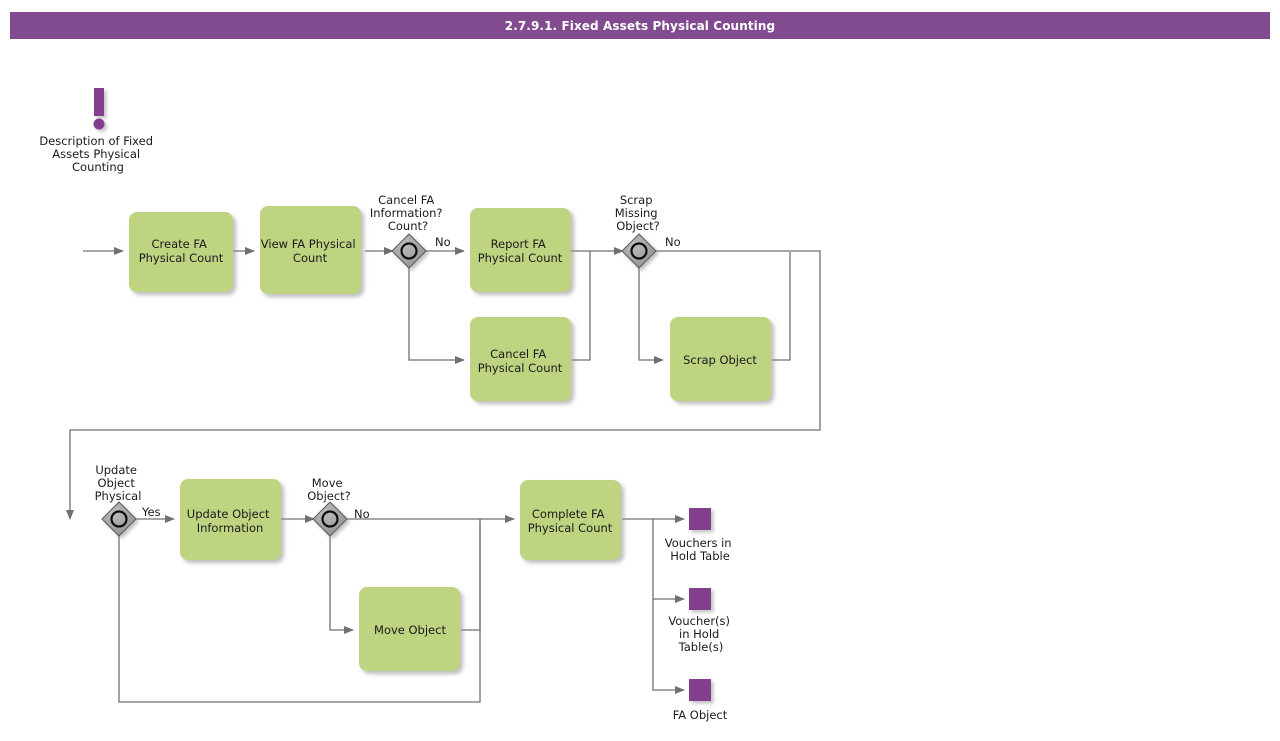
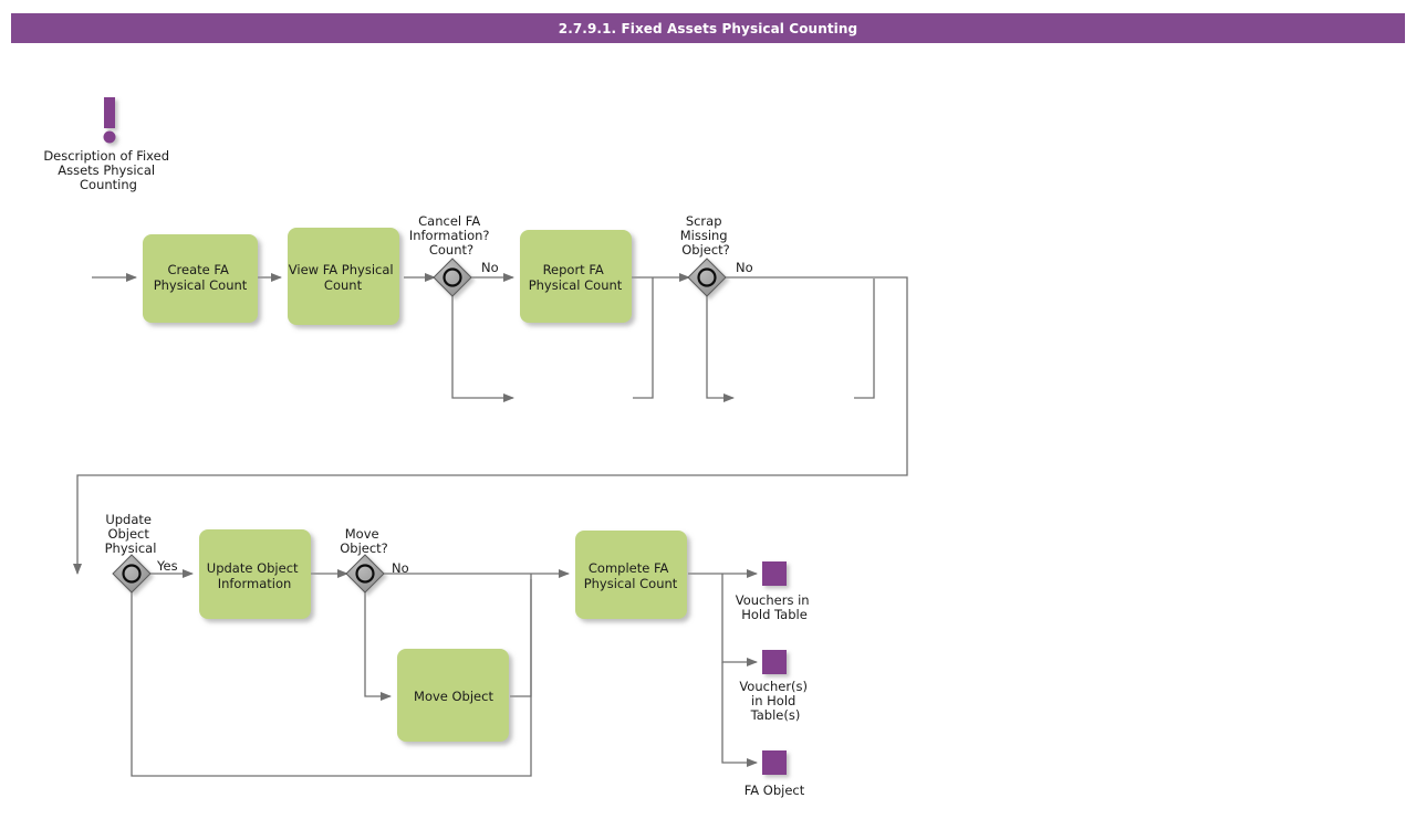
  2.7.9.1. Fixed Assets Physical Counting
  Description of Fixed Assets Physical Counting
  Create FA Physical Count
  View FA Physical Count
  Report FA Physical Count
- Cancel FA Physical Count
- Scrap Object
  Update Object Information
  Move Object
  Complete FA Physical Count
  Cancel FA Information? Count?
  No
  Scrap Missing Object?
  No
  Update Object Physical
  Yes
  Move Object?
  No
  Vouchers in Hold Table
  Voucher(s) in Hold Table(s)
  FA Object
